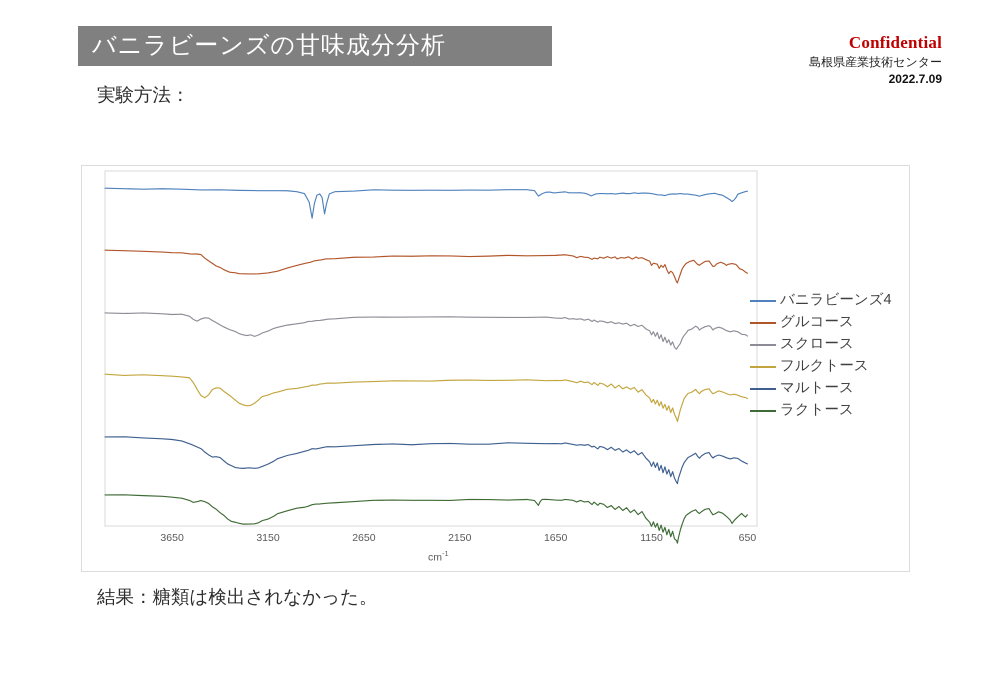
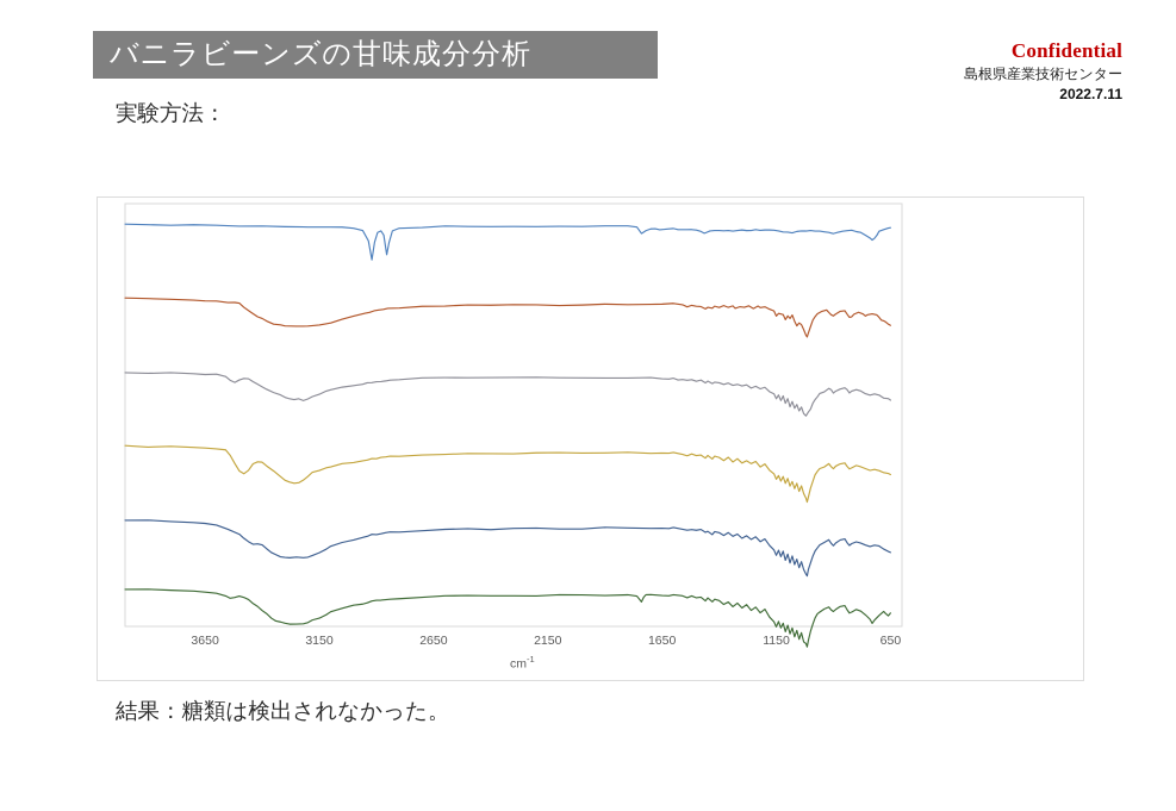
  バニラビーンズの甘味成分分析
  Confidential
  島根県産業技術センター
- 2022.7.09
+ 2022.7.11
  実験方法：
- バニラビーンズ4
- グルコース
- スクロース
- フルクトース
- マルトース
- ラクトース
  3650
  3150
  2650
  2150
  1650
  1150
  650
  cm-1
  結果：糖類は検出されなかった。
